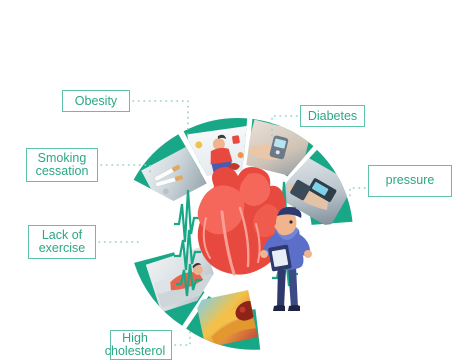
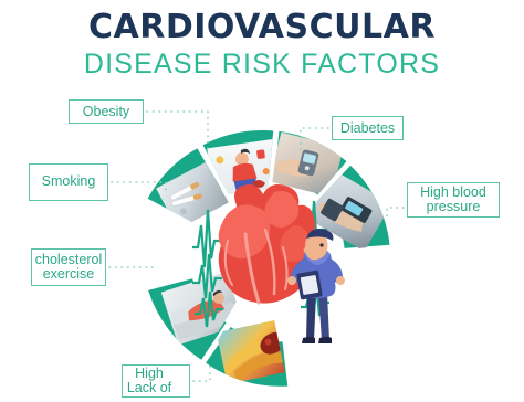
+ CARDIOVASCULAR
+ DISEASE RISK FACTORS
  Obesity
  Smoking
- cessation
- Lack of
+ cholesterol
  exercise
  High
- cholesterol
+ Lack of
  Diabetes
+ High blood
  pressure
